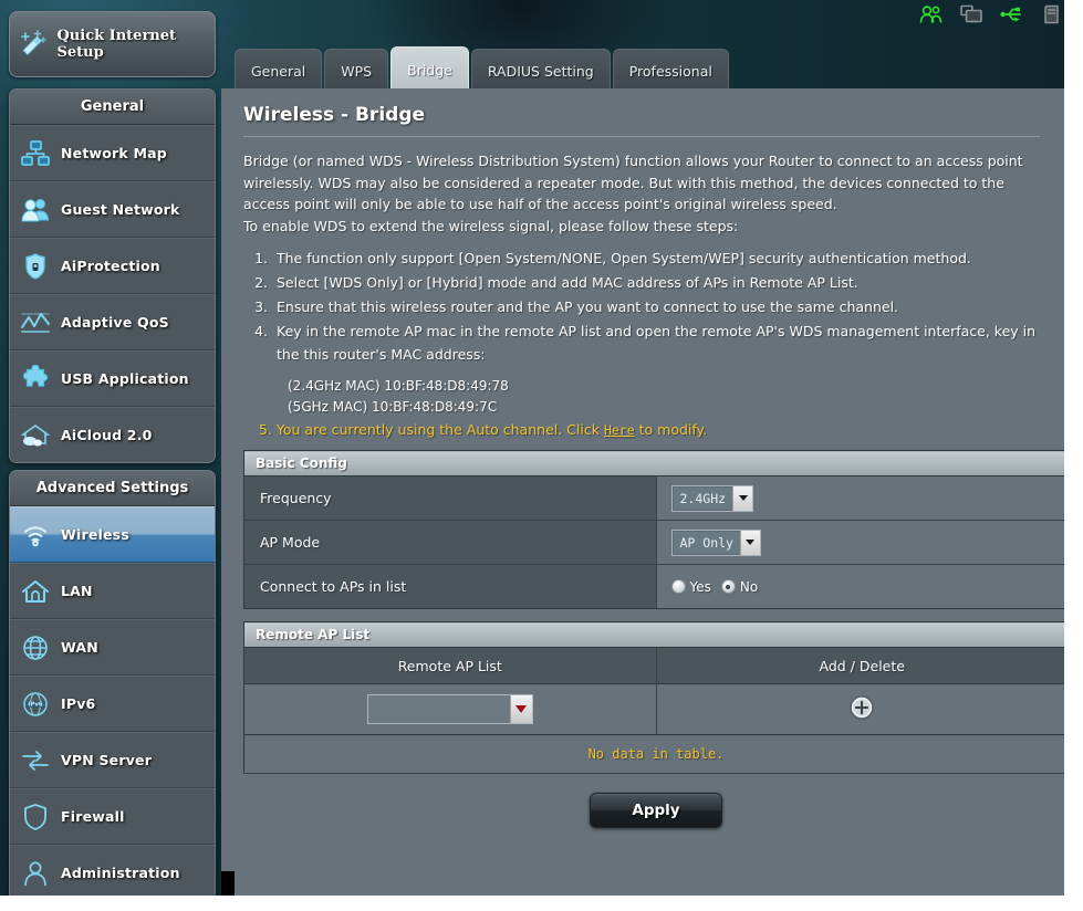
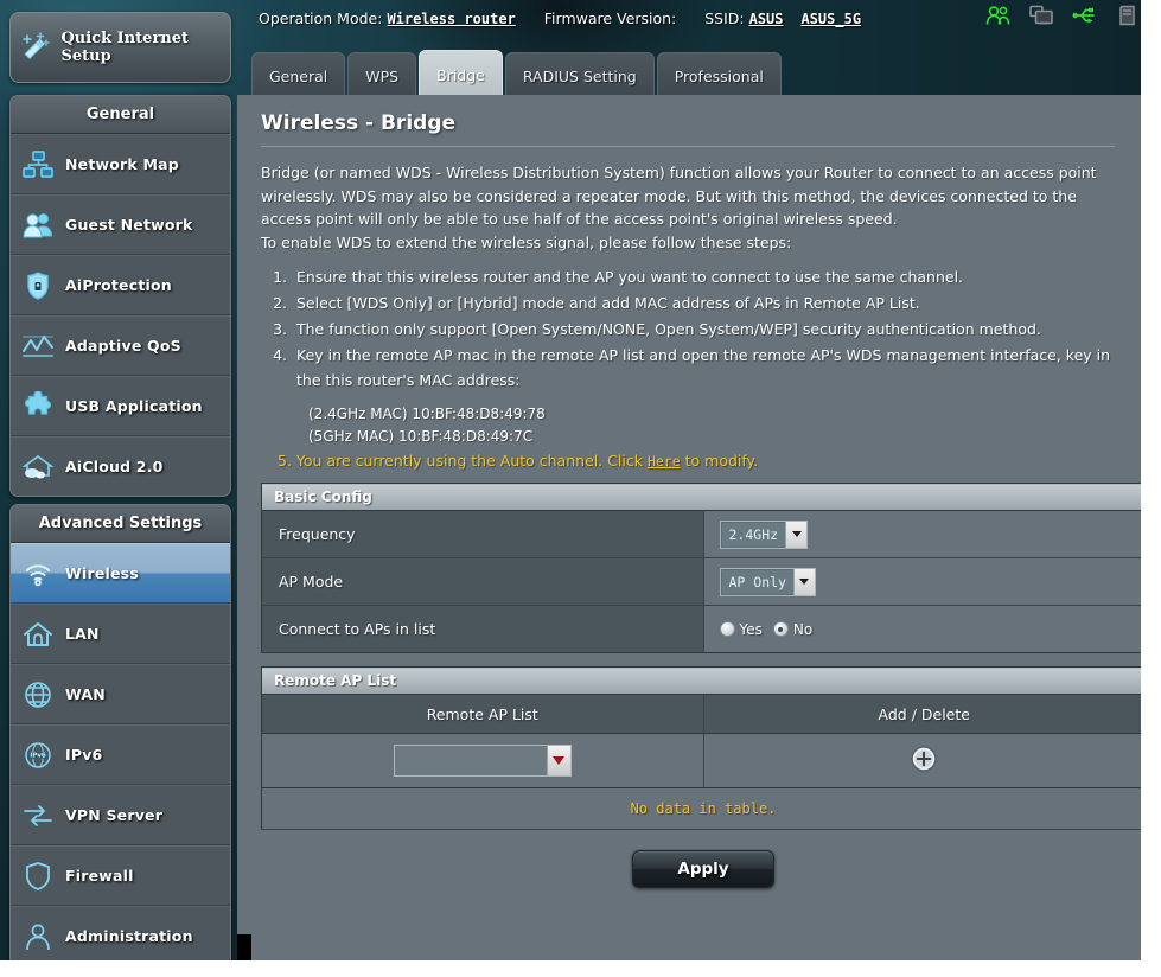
  Quick Internet Setup
  General
  Network Map
  Guest Network
  AiProtection
  Adaptive QoS
  USB Application
  AiCloud 2.0
  Advanced Settings
  Wireless
  LAN
  WAN
  IPv6
  VPN Server
  Firewall
  Administration
+ Operation Mode: Wireless router Firmware Version: SSID: ASUS ASUS_5G
  General
  WPS
  Bridge
  RADIUS Setting
  Professional
  Wireless - Bridge
  Bridge (or named WDS - Wireless Distribution System) function allows your Router to connect to an access point wirelessly. WDS may also be considered a repeater mode. But with this method, the devices connected to the access point will only be able to use half of the access point's original wireless speed.
  To enable WDS to extend the wireless signal, please follow these steps:
- The function only support [Open System/NONE, Open System/WEP] security authentication method.
+ Ensure that this wireless router and the AP you want to connect to use the same channel.
  Select [WDS Only] or [Hybrid] mode and add MAC address of APs in Remote AP List.
- Ensure that this wireless router and the AP you want to connect to use the same channel.
+ The function only support [Open System/NONE, Open System/WEP] security authentication method.
  Key in the remote AP mac in the remote AP list and open the remote AP's WDS management interface, key in the this router's MAC address:
  (2.4GHz MAC) 10:BF:48:D8:49:78
  (5GHz MAC) 10:BF:48:D8:49:7C
  5. You are currently using the Auto channel. Click Here to modify.
  Basic Config
  Frequency	2.4GHz
  AP Mode	AP Only
  Connect to APs in list	Yes No
  Remote AP List
  Remote AP List	Add / Delete
  No data in table.
  Apply
